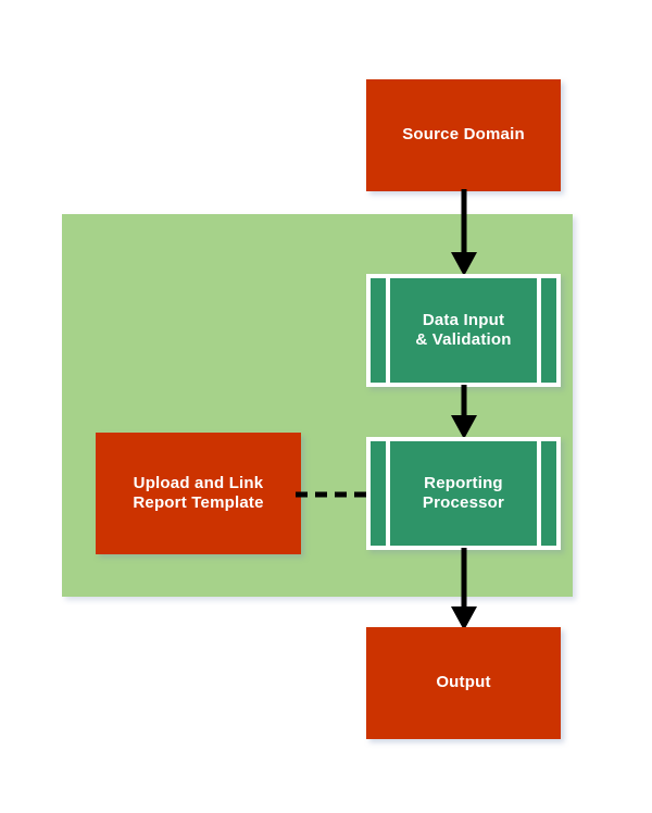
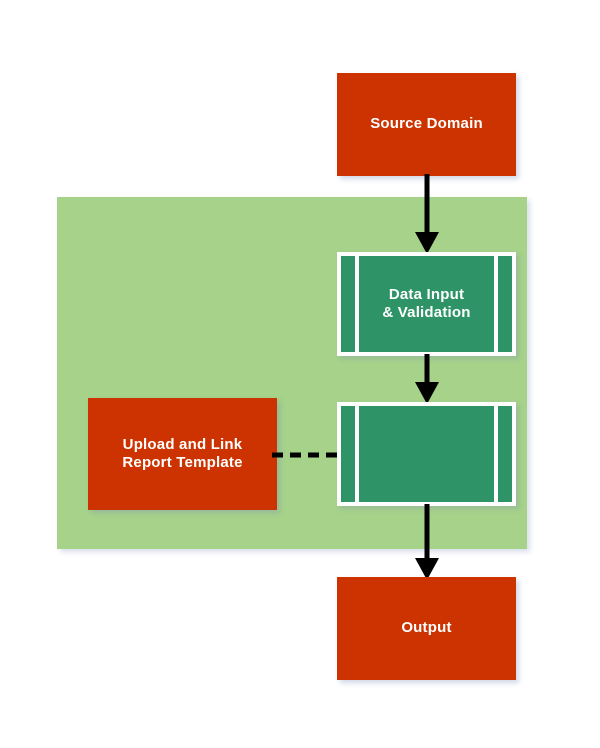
  Source Domain
  Data Input
  & Validation
  Upload and Link
  Report Template
- Reporting
- Processor
  Output
